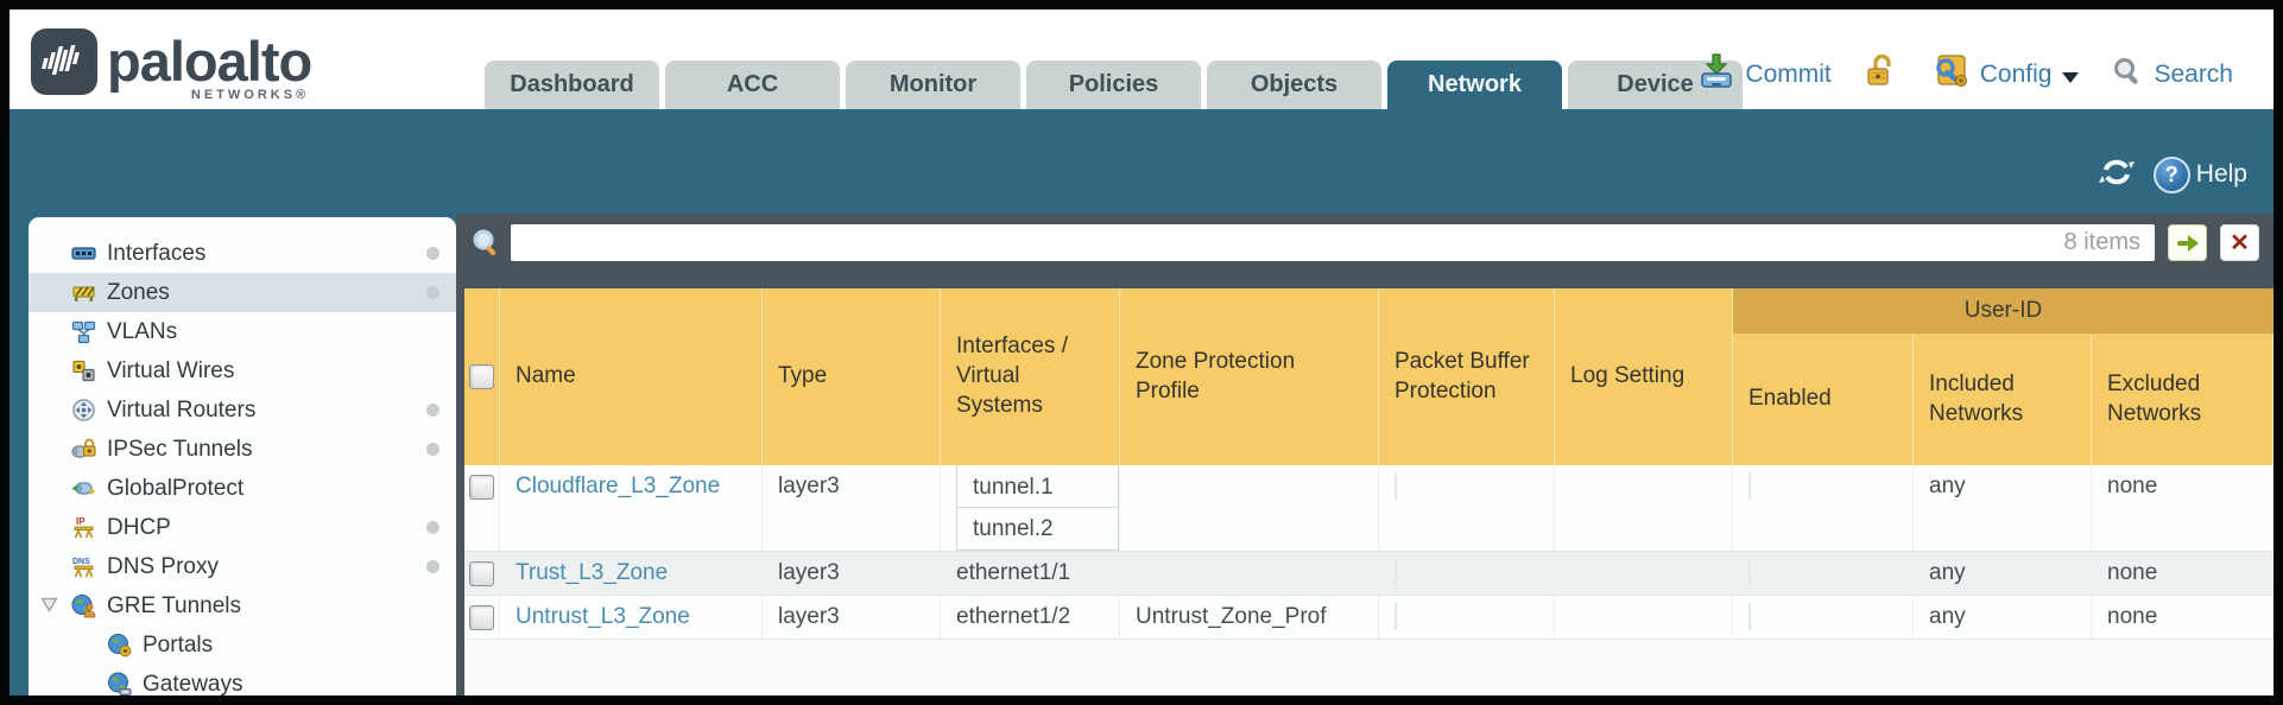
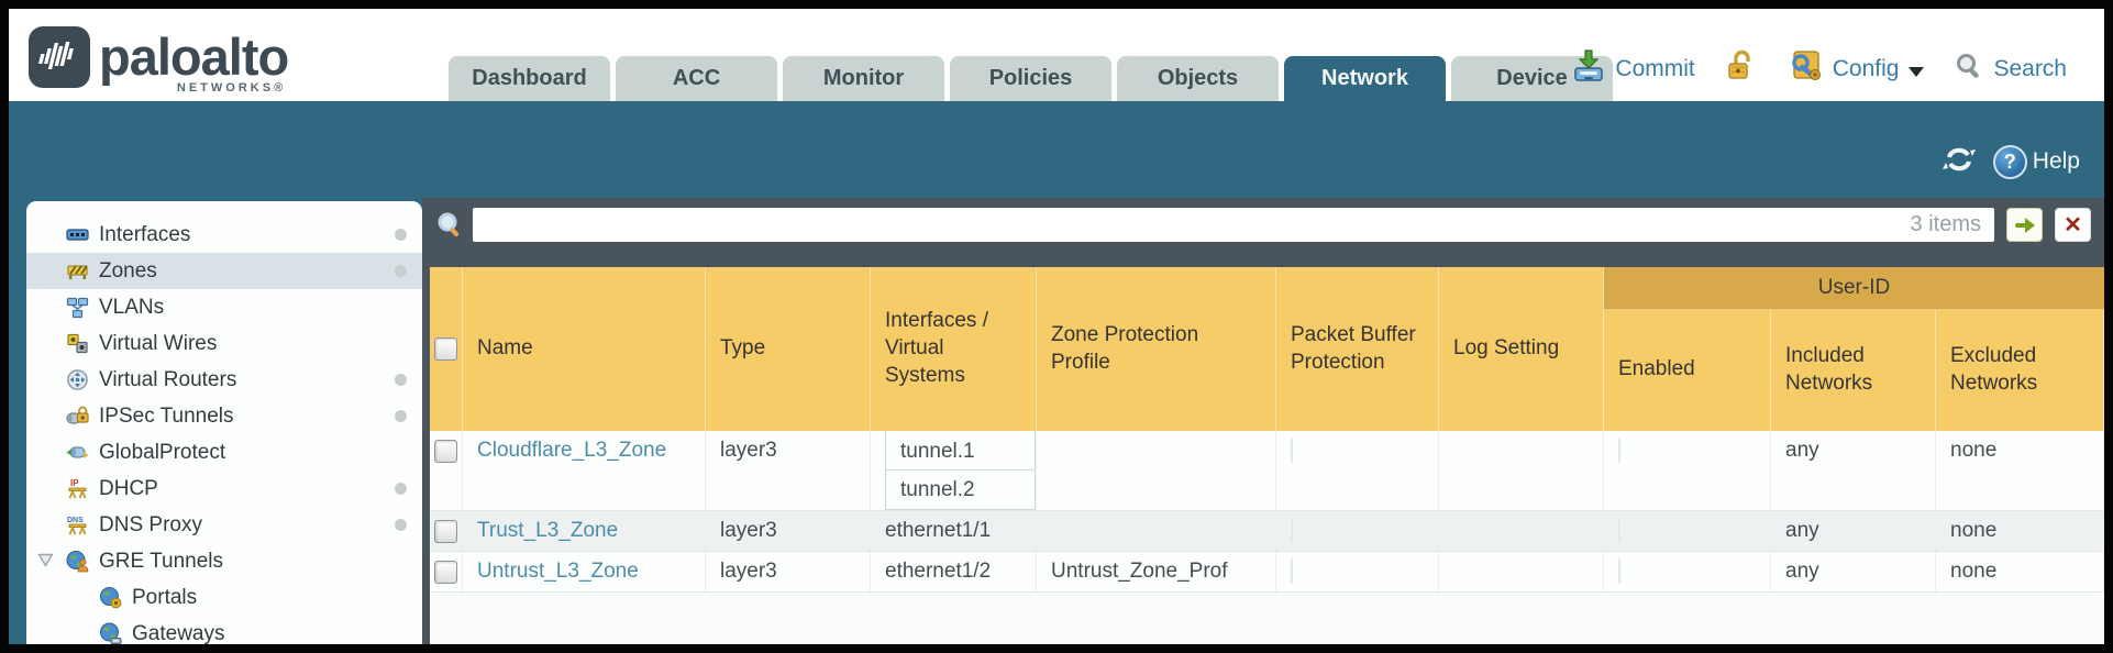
  paloalto
  NETWORKS®
  Dashboard
  ACC
  Monitor
  Policies
  Objects
  Network
  Device
  Commit
  Config
  Search
  ?
  Help
  Interfaces
  Zones
  VLANs
  Virtual Wires
  Virtual Routers
  IPSec Tunnels
  GlobalProtect
  IP
  DHCP
  DNS Proxy
  GRE Tunnels
  Portals
  Gateways
- 8 items
+ 3 items
  ✕
  User-ID
  Name
  Type
  Interfaces /
  Virtual
  Systems
  Zone Protection
  Profile
  Packet Buffer
  Protection
  Log Setting
  Enabled
  Included
  Networks
  Excluded
  Networks
  Cloudflare_L3_Zone
  layer3
  tunnel.1
  tunnel.2
  any
  none
  Trust_L3_Zone
  layer3
  ethernet1/1
  any
  none
  Untrust_L3_Zone
  layer3
  ethernet1/2
  Untrust_Zone_Prof
  any
  none
